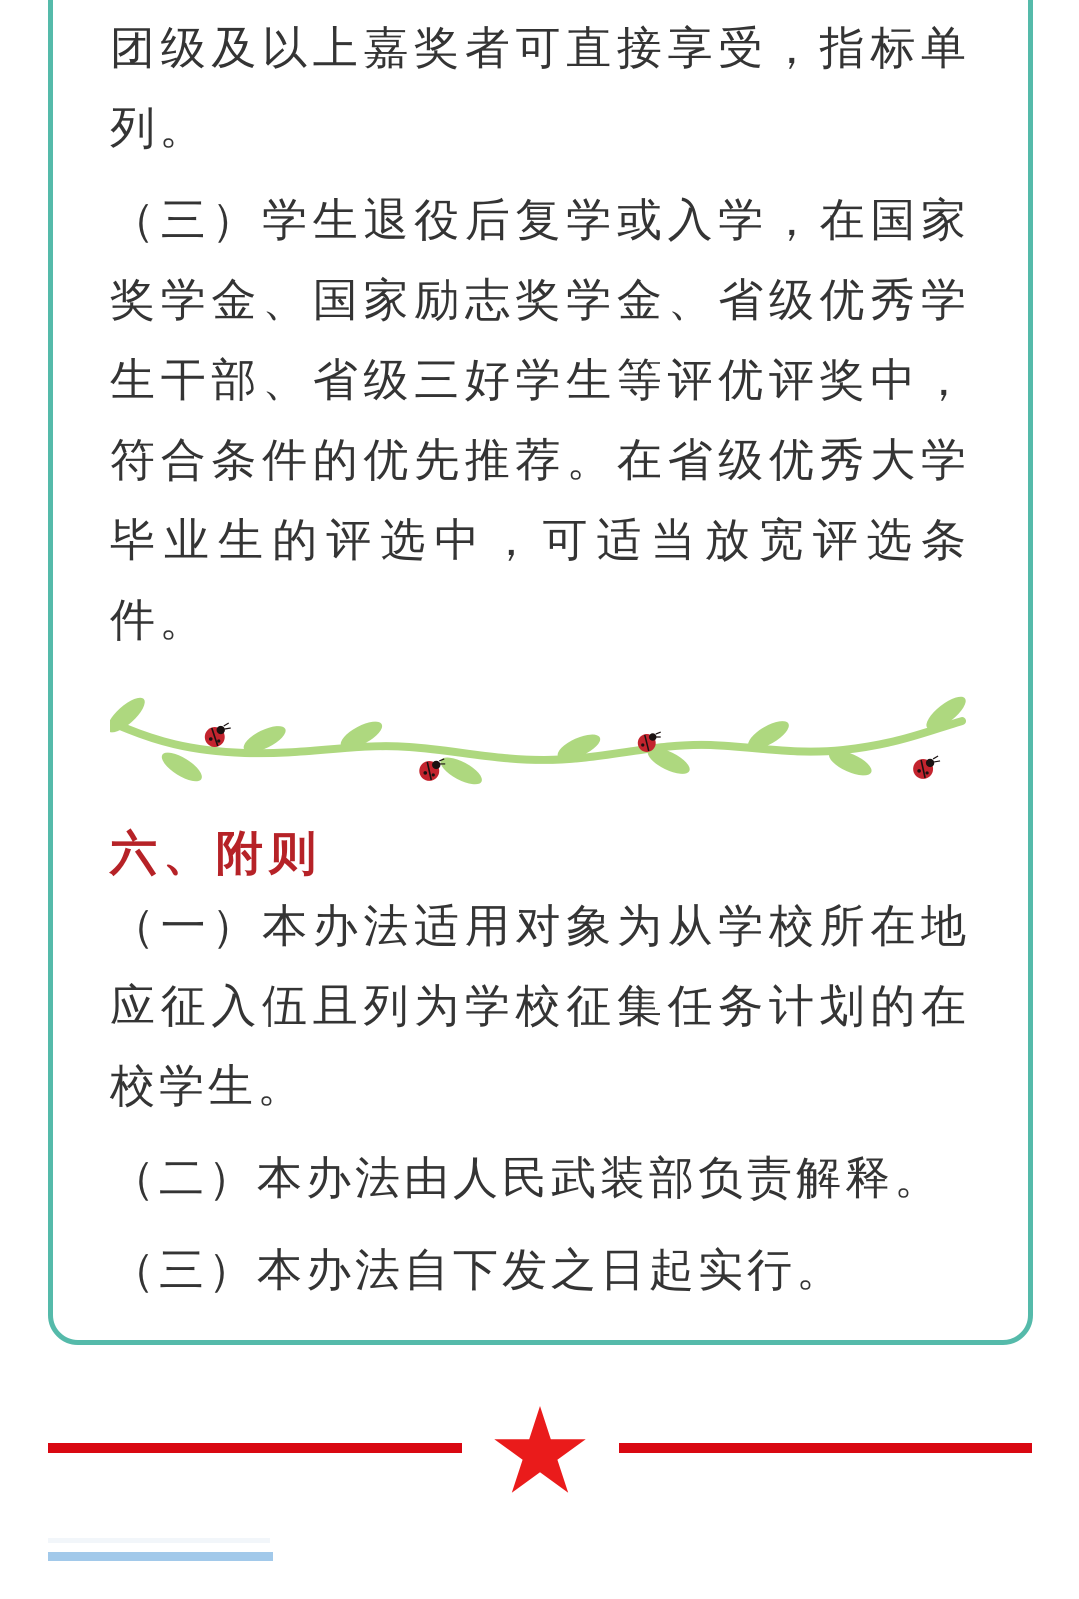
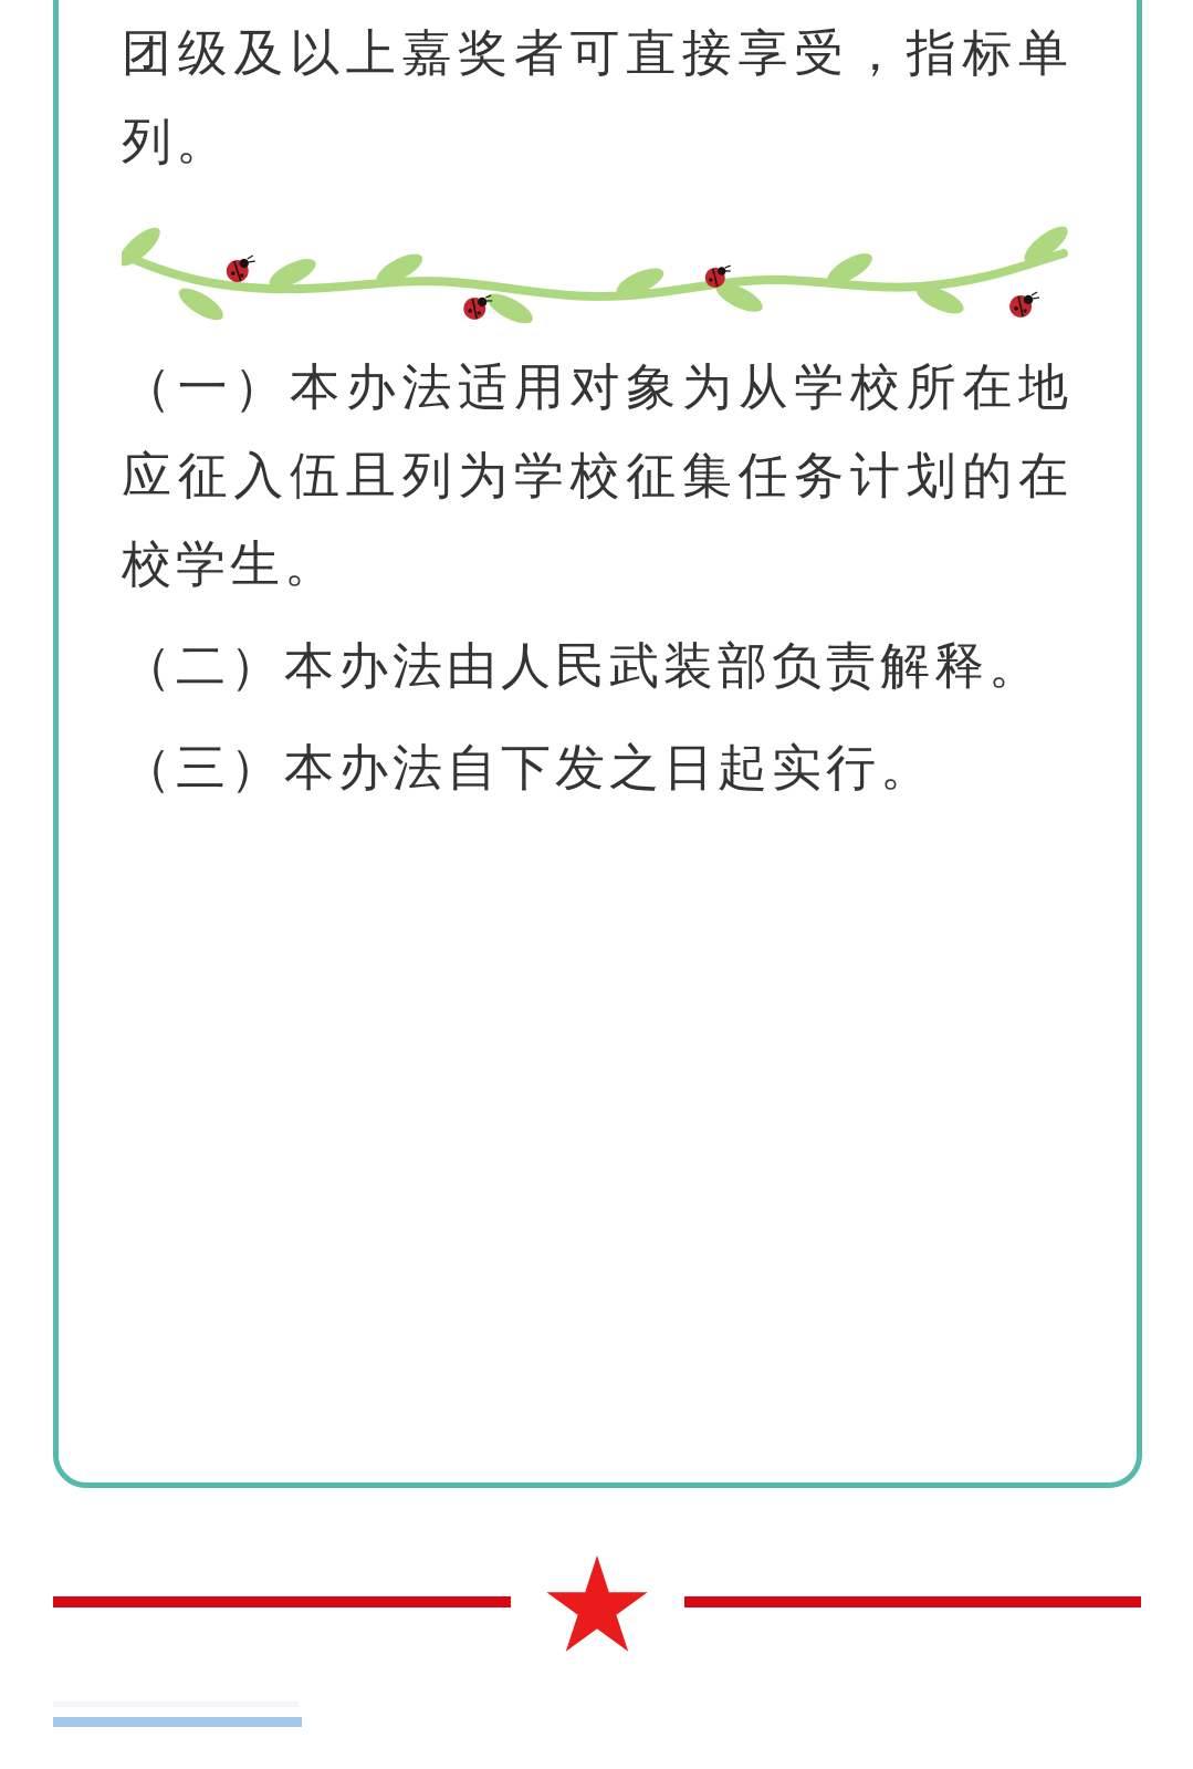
  团级及以上嘉奖者可直接享受，指标单列。
- （三）学生退役后复学或入学，在国家奖学金、国家励志奖学金、省级优秀学生干部、省级三好学生等评优评奖中，符合条件的优先推荐。在省级优秀大学毕业生的评选中，可适当放宽评选条件。
- 六、附则
  （一）本办法适用对象为从学校所在地应征入伍且列为学校征集任务计划的在校学生。
  （二）本办法由人民武装部负责解释。
  （三）本办法自下发之日起实行。
